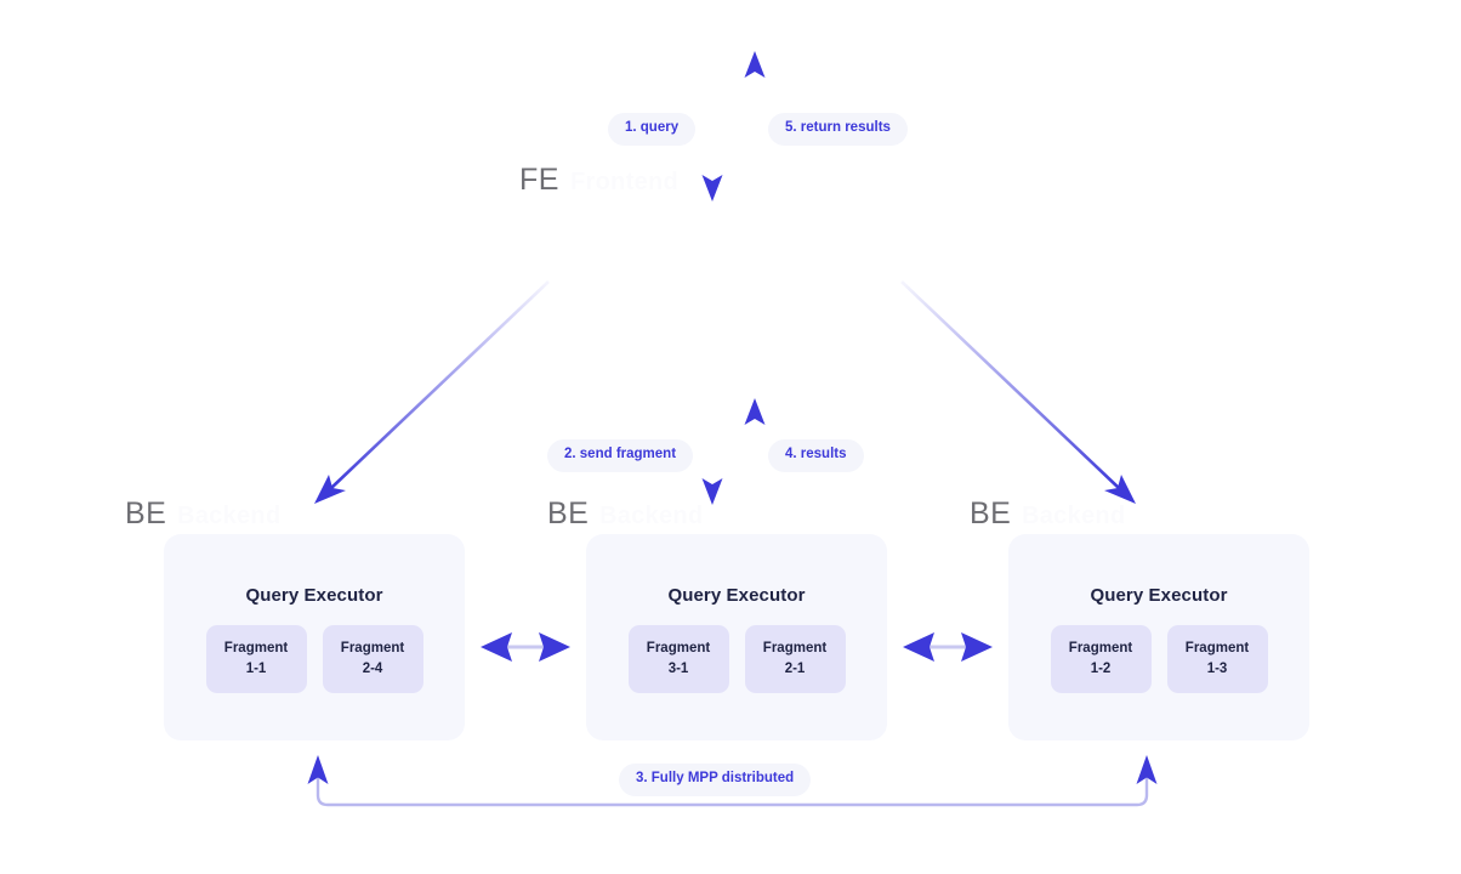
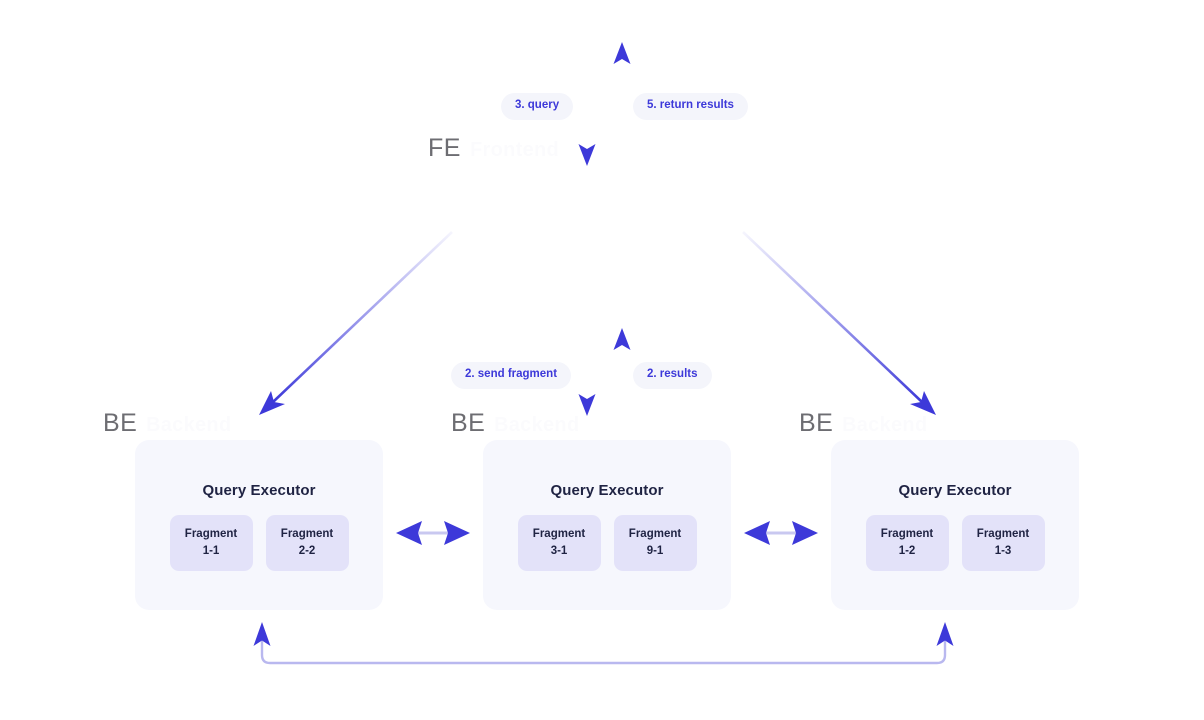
  FE
  BE
  BE
  BE
  Query Executor
  Fragment
  1-1
  Fragment
- 2-4
+ 2-2
  Query Executor
  Fragment
  3-1
  Fragment
- 2-1
+ 9-1
  Query Executor
  Fragment
  1-2
  Fragment
  1-3
- 1. query
+ 3. query
  5. return results
  2. send fragment
- 4. results
+ 2. results
- 3. Fully MPP distributed
